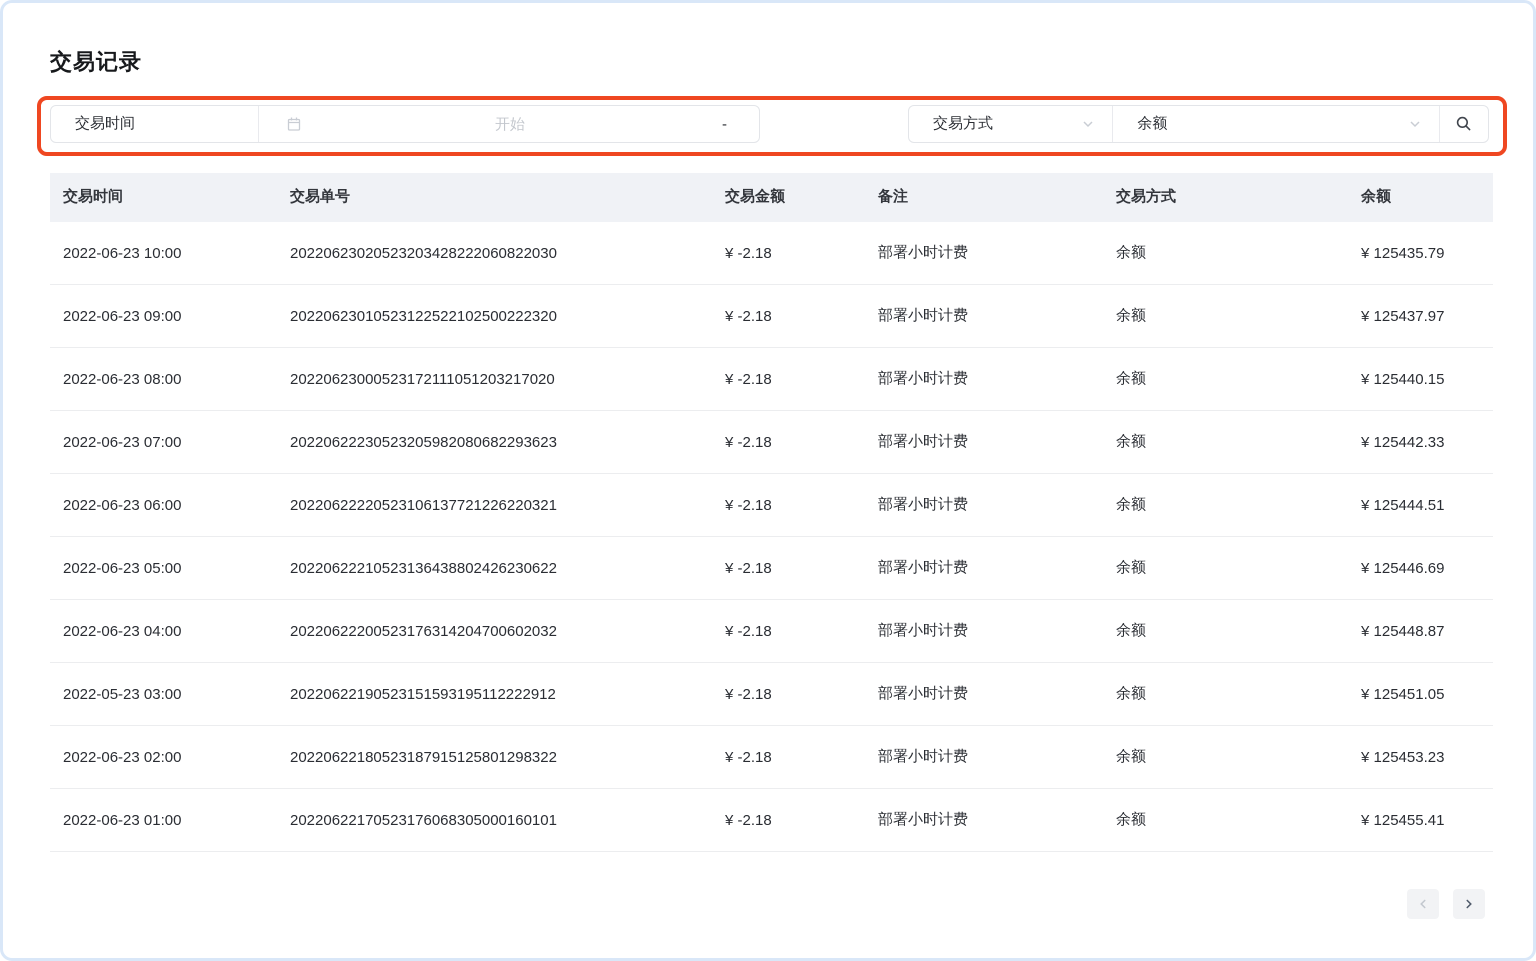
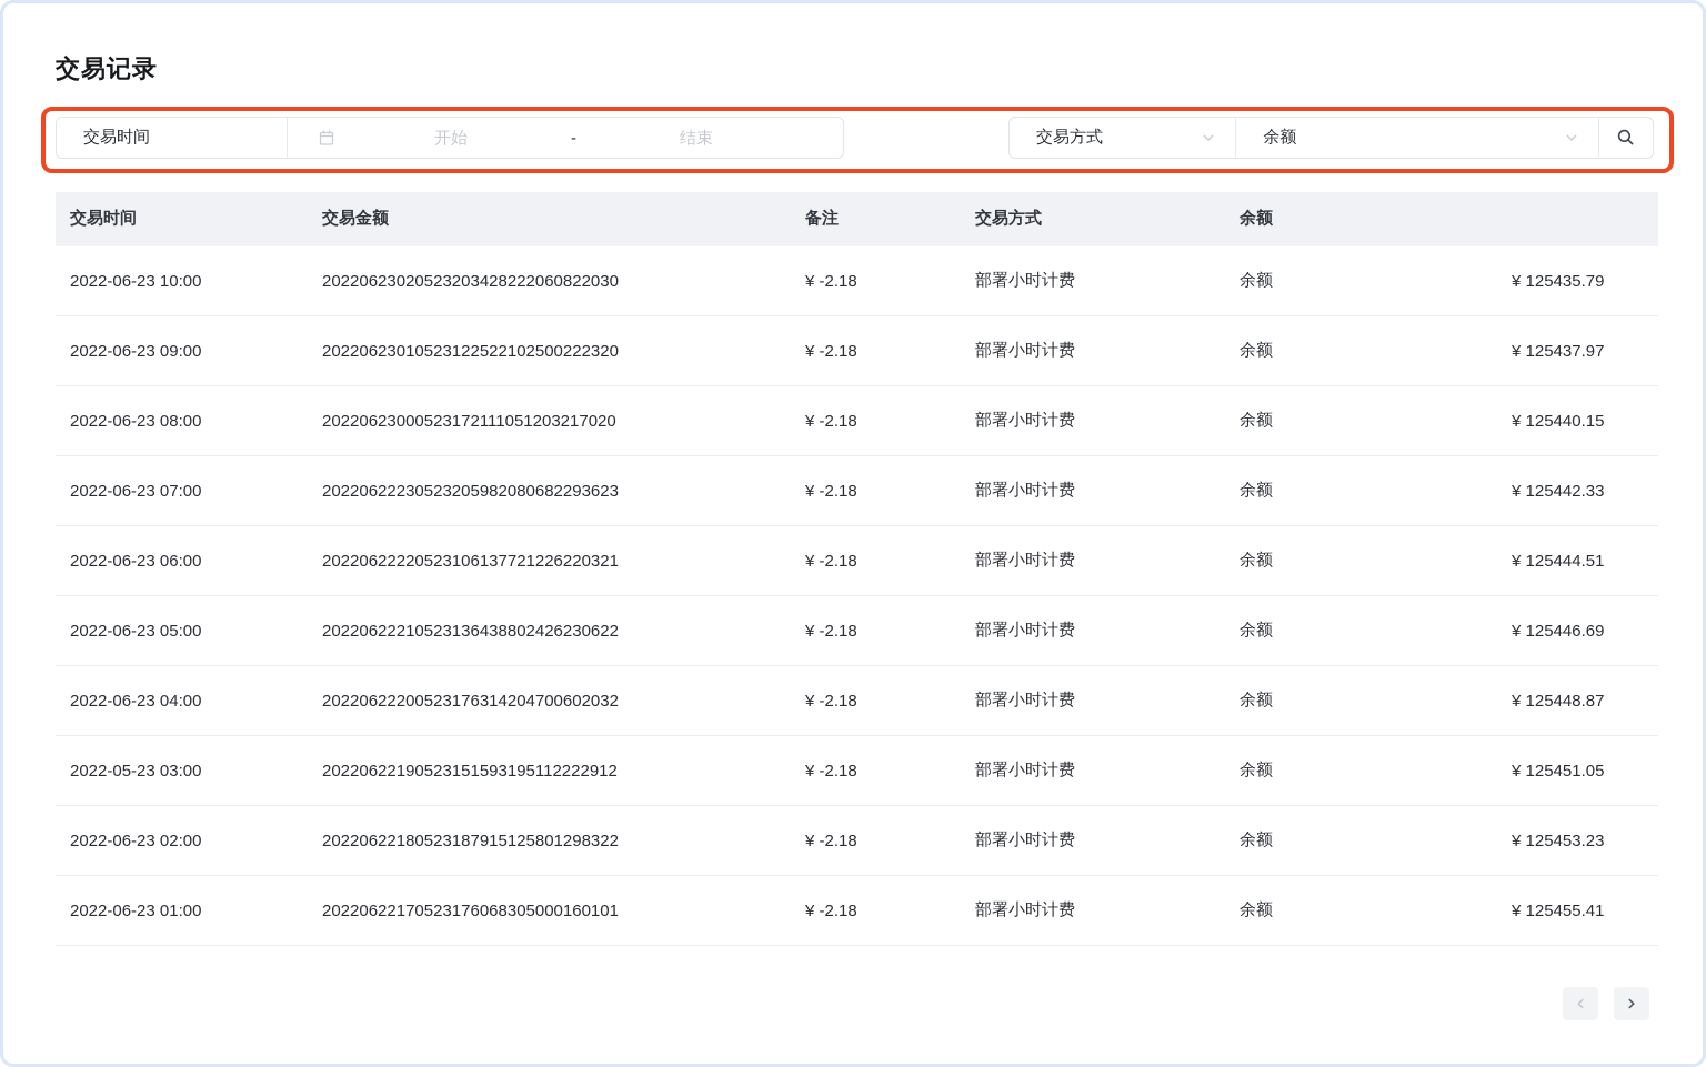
  交易记录
  交易时间
  开始
  -
+ 结束
  交易方式
  余额
  交易时间
- 交易单号
  交易金额
  备注
  交易方式
  余额
  2022-06-23 10:00
  20220623020523203428222060822030
  ¥ -2.18
  部署小时计费
  余额
  ¥ 125435.79
  2022-06-23 09:00
  20220623010523122522102500222320
  ¥ -2.18
  部署小时计费
  余额
  ¥ 125437.97
  2022-06-23 08:00
  20220623000523172111051203217020
  ¥ -2.18
  部署小时计费
  余额
  ¥ 125440.15
  2022-06-23 07:00
  20220622230523205982080682293623
  ¥ -2.18
  部署小时计费
  余额
  ¥ 125442.33
  2022-06-23 06:00
  20220622220523106137721226220321
  ¥ -2.18
  部署小时计费
  余额
  ¥ 125444.51
  2022-06-23 05:00
  20220622210523136438802426230622
  ¥ -2.18
  部署小时计费
  余额
  ¥ 125446.69
  2022-06-23 04:00
  20220622200523176314204700602032
  ¥ -2.18
  部署小时计费
  余额
  ¥ 125448.87
  2022-05-23 03:00
  20220622190523151593195112222912
  ¥ -2.18
  部署小时计费
  余额
  ¥ 125451.05
  2022-06-23 02:00
  20220622180523187915125801298322
  ¥ -2.18
  部署小时计费
  余额
  ¥ 125453.23
  2022-06-23 01:00
  20220622170523176068305000160101
  ¥ -2.18
  部署小时计费
  余额
  ¥ 125455.41
